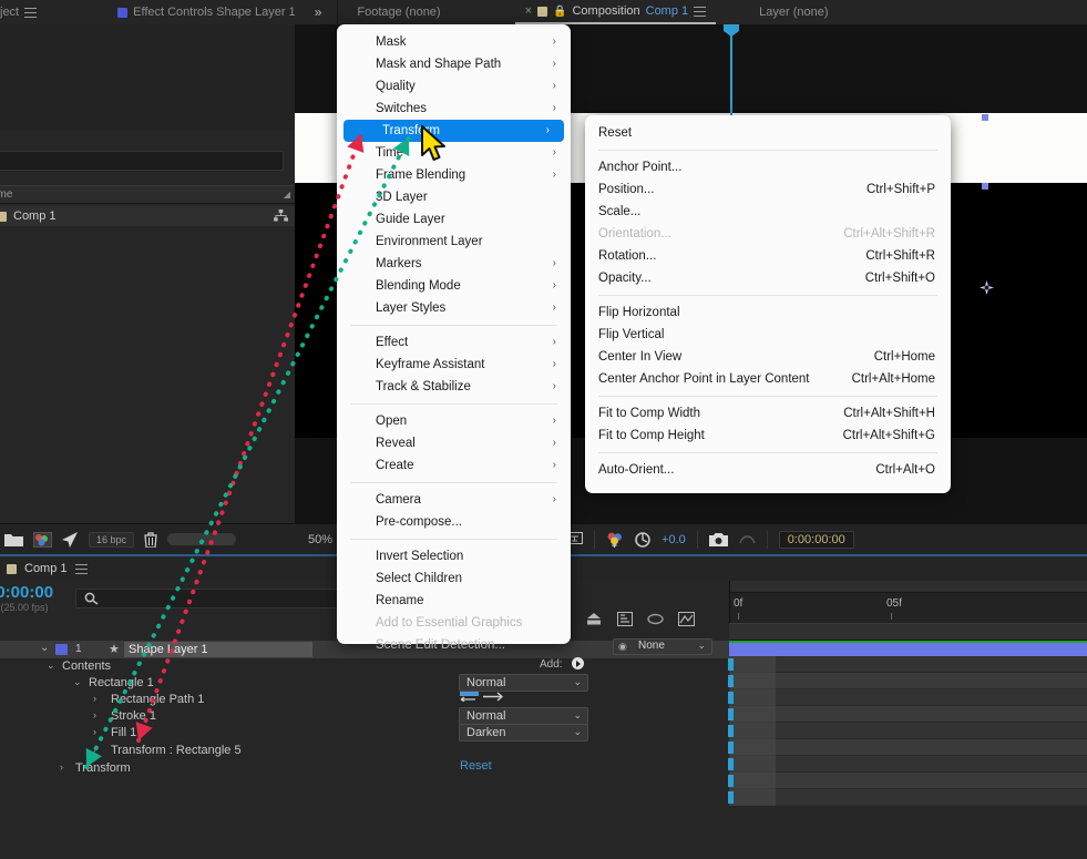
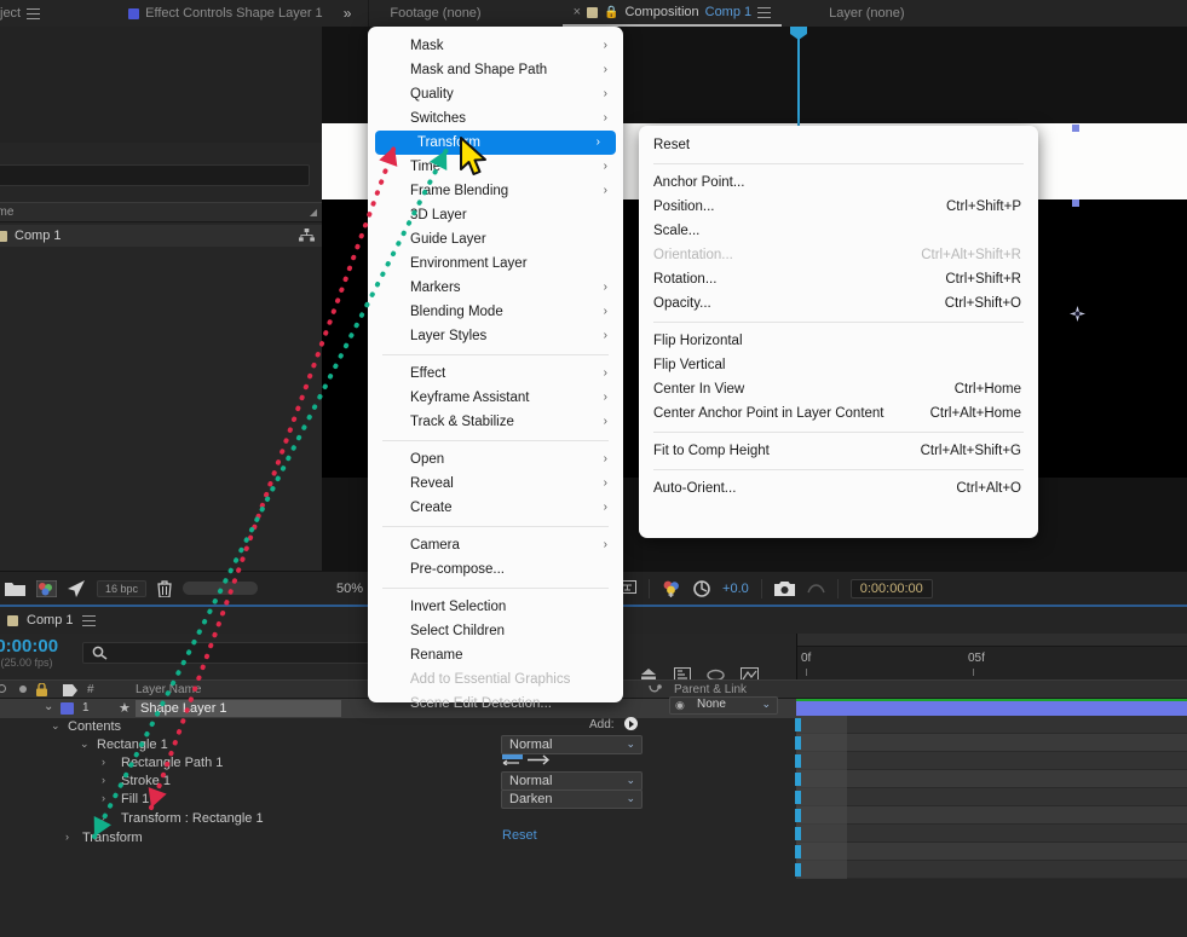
  ject
  Effect Controls Shape Layer 1
  »
  Footage (none)
  ×
  🔒
  Composition
  Comp 1
  Layer (none)
  ◢
  Comp 1
  16 bpc
  50%
  +0.0
  0:00:00:00
  Comp 1
  0:00:00
  (25.00 fps)
+ #
+ Layer Name
+ Parent & Link
  ⌄
  1
  ★
  Shapeayer 1
  ⌄
  Contents
  ⌄
  Rectanle 1
  ›
  Rectanle Path 1
  ›
  Stroke 1
  ›
  Fill 1
- Transform : Rectangle 5
+ Transform : Rectangle 1
  ›
  Transform
  0f
  05f
  Add:
  Normal
  ⌄
  Normal
  ⌄
  Darken
  ⌄
  Reset
  ◉
  None
  ⌄
  Mask
  ›
  Mask and Shape Path
  ›
  Quality
  ›
  Switches
  ›
  Transfm
  ›
  Time
  ›
  Frame Blending
  ›
  D Layer
  Guide Layer
  Environment Layer
  Markers
  ›
  Blending Mode
  ›
  Layer Styles
  ›
  Effect
  ›
  Keyframe Assistant
  ›
  Track & Stabilize
  ›
  Open
  ›
  Reveal
  ›
  Create
  ›
  Camera
  ›
  Pre-compose...
  Invert Selection
  Select Children
  Rename
  Add to Essential Graphics
  Scene Edit Detection...
  Reset
  Anchor Point...
  Position...
  Ctrl+Shift+P
  Scale...
  Orientation...
  Ctrl+Alt+Shift+R
  Rotation...
  Ctrl+Shift+R
  Opacity...
  Ctrl+Shift+O
  Flip Horizontal
  Flip Vertical
  Center In View
  Ctrl+Home
  Center Anchor Point in Layer Content
  Ctrl+Alt+Home
- Fit to Comp Width
- Ctrl+Alt+Shift+H
  Fit to Comp Height
  Ctrl+Alt+Shift+G
  Auto-Orient...
  Ctrl+Alt+O
